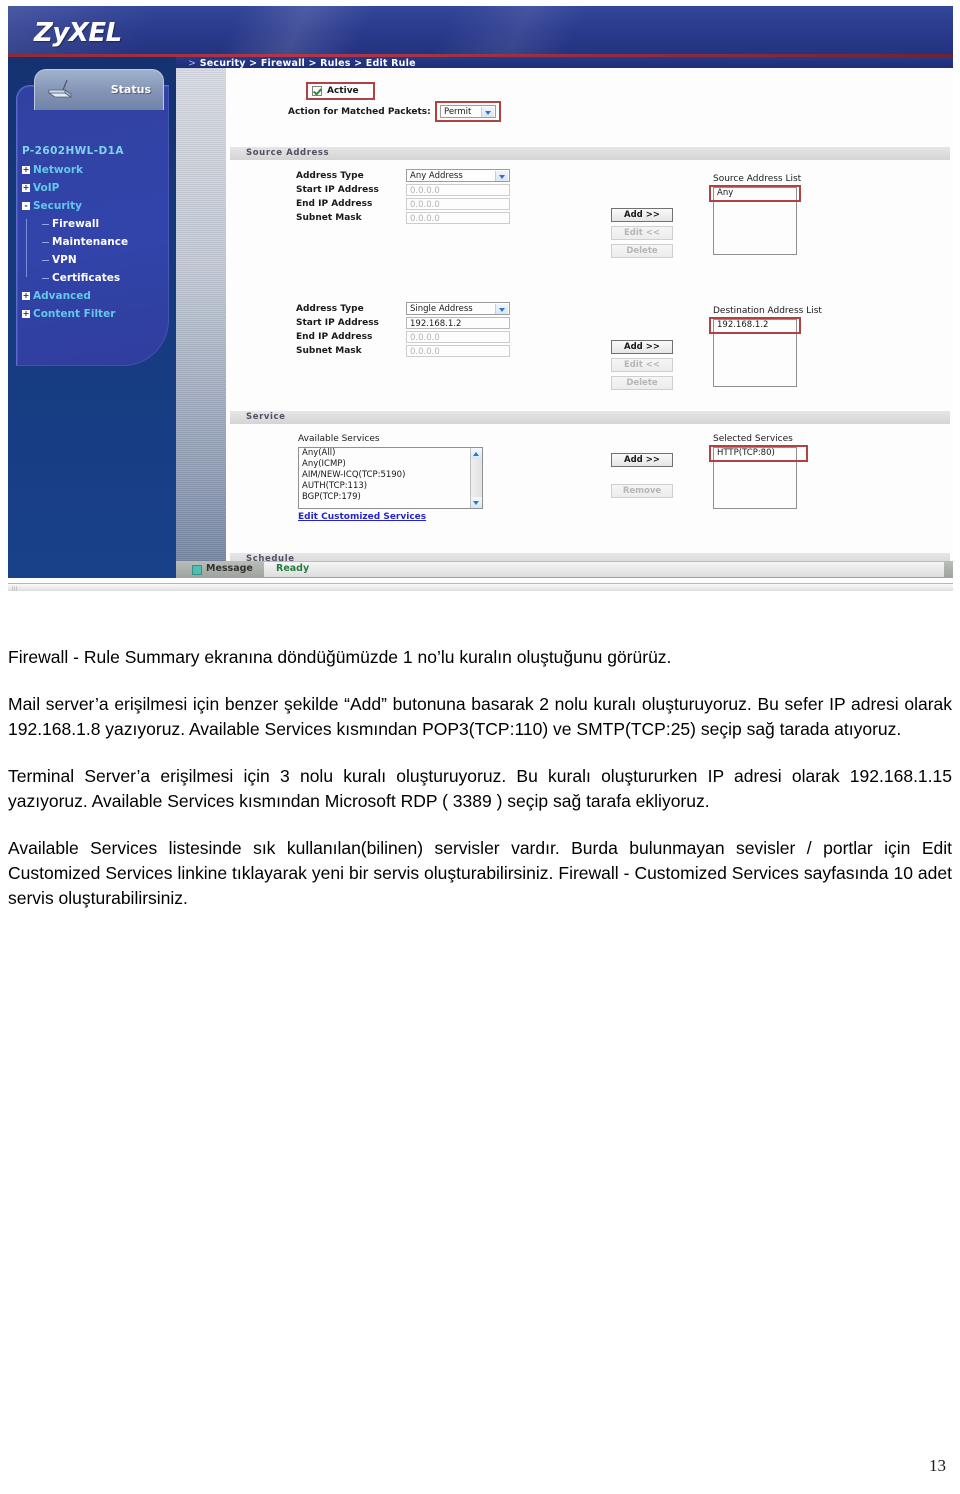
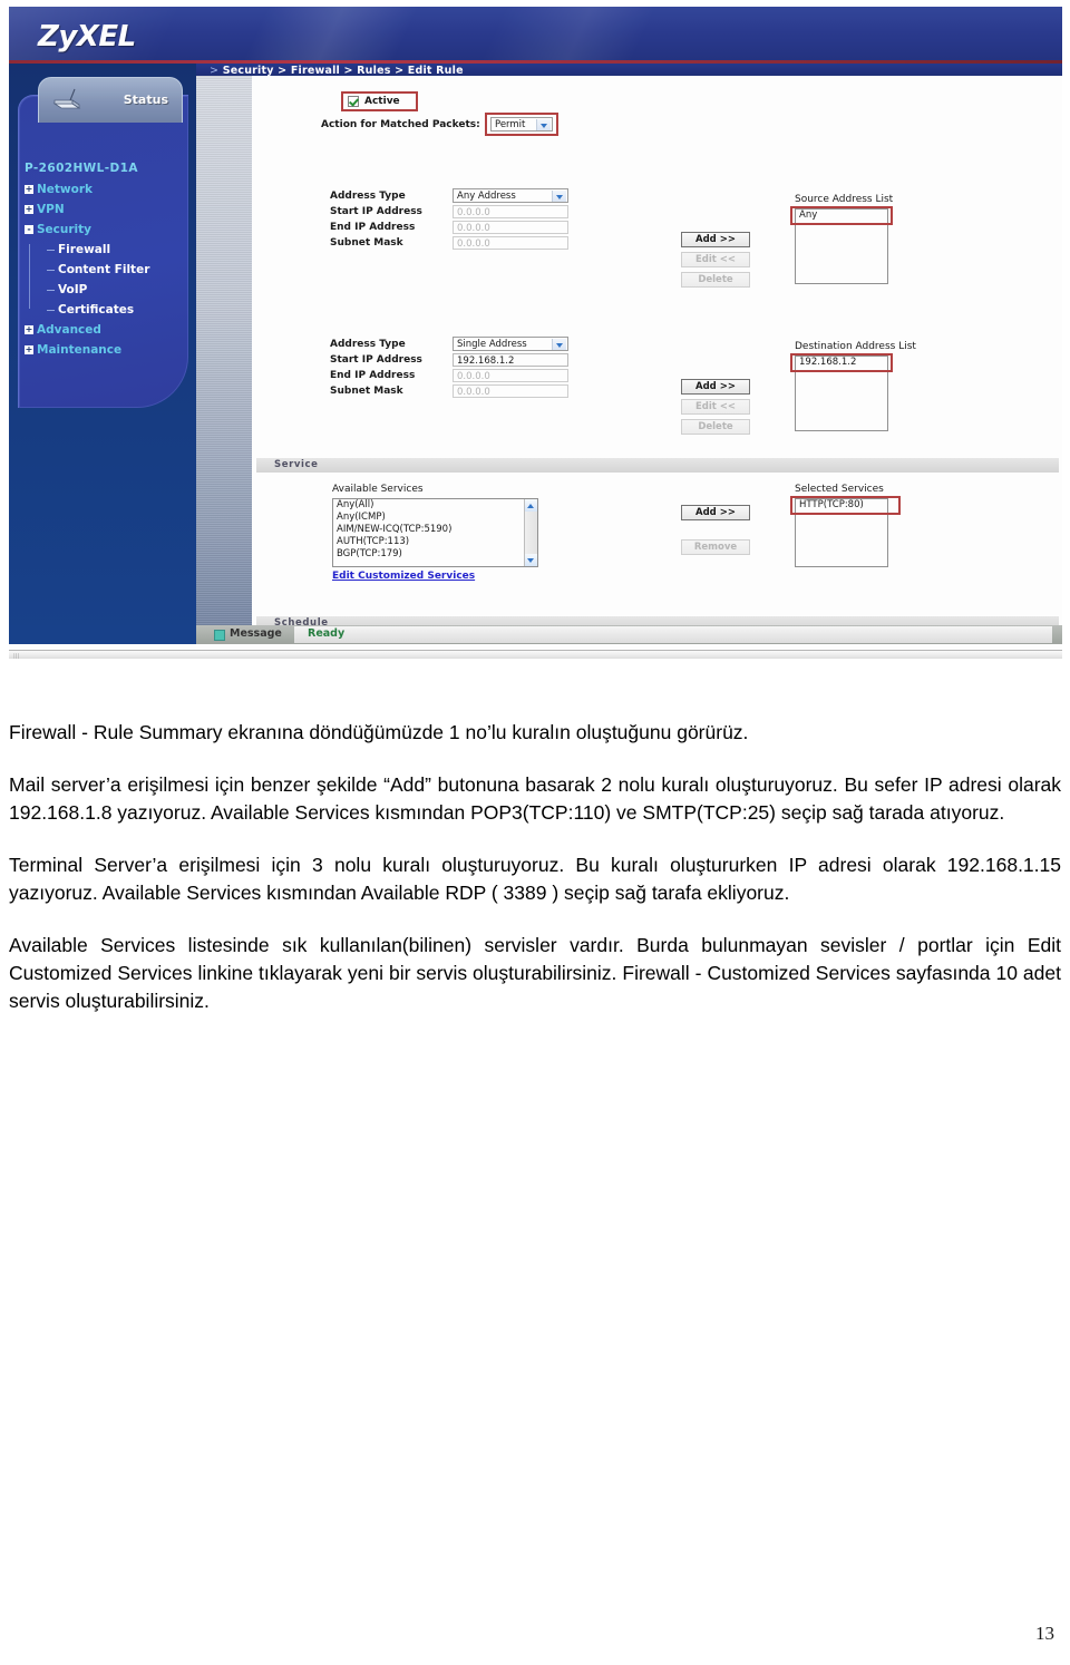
  ZyXEL
  > Security > Firewall > Rules > Edit Rule
  Status
  P-2602HWL-D1A
  + Network
- + VoIP
+ + VPN
  - Security
  Firewall
- Maintenance
+ Content Filter
- VPN
+ VoIP
  Certificates
  + Advanced
- + Content Filter
+ + Maintenance
  Active
  Action for Matched Packets:
  Permit
- Source Address
  Address Type
  Any Address
  Start IP Address
  0.0.0.0
  End IP Address
  0.0.0.0
  Subnet Mask
  0.0.0.0
  Add >>
  Edit <<
  Delete
  Source Address List
  Any
  Address Type
  Single Address
  Start IP Address
  192.168.1.2
  End IP Address
  0.0.0.0
  Subnet Mask
  0.0.0.0
  Add >>
  Edit <<
  Delete
  Destination Address List
  192.168.1.2
  Service
  Available Services
  Any(All)
  Any(ICMP)
  AIM/NEW-ICQ(TCP:5190)
  AUTH(TCP:113)
  BGP(TCP:179)
  Edit Customized Services
  Add >>
  Remove
  Selected Services
  HTTP(TCP:80)
  Schedule
  Message
  Ready
  Firewall - Rule Summary ekranına döndüğümüzde 1 no’lu kuralın oluştuğunu görürüz.
  Mail server’a erişilmesi için benzer şekilde “Add” butonuna basarak 2 nolu kuralı oluşturuyoruz. Bu sefer IP adresi olarak 192.168.1.8 yazıyoruz. Available Services kısmından POP3(TCP:110) ve SMTP(TCP:25) seçip sağ tarada atıyoruz.
- Terminal Server’a erişilmesi için 3 nolu kuralı oluşturuyoruz. Bu kuralı oluştururken IP adresi olarak 192.168.1.15 yazıyoruz. Available Services kısmından Microsoft RDP ( 3389 ) seçip sağ tarafa ekliyoruz.
+ Terminal Server’a erişilmesi için 3 nolu kuralı oluşturuyoruz. Bu kuralı oluştururken IP adresi olarak 192.168.1.15 yazıyoruz. Available Services kısmından Available RDP ( 3389 ) seçip sağ tarafa ekliyoruz.
  Available Services listesinde sık kullanılan(bilinen) servisler vardır. Burda bulunmayan sevisler / portlar için Edit Customized Services linkine tıklayarak yeni bir servis oluşturabilirsiniz. Firewall - Customized Services sayfasında 10 adet servis oluşturabilirsiniz.
  13
